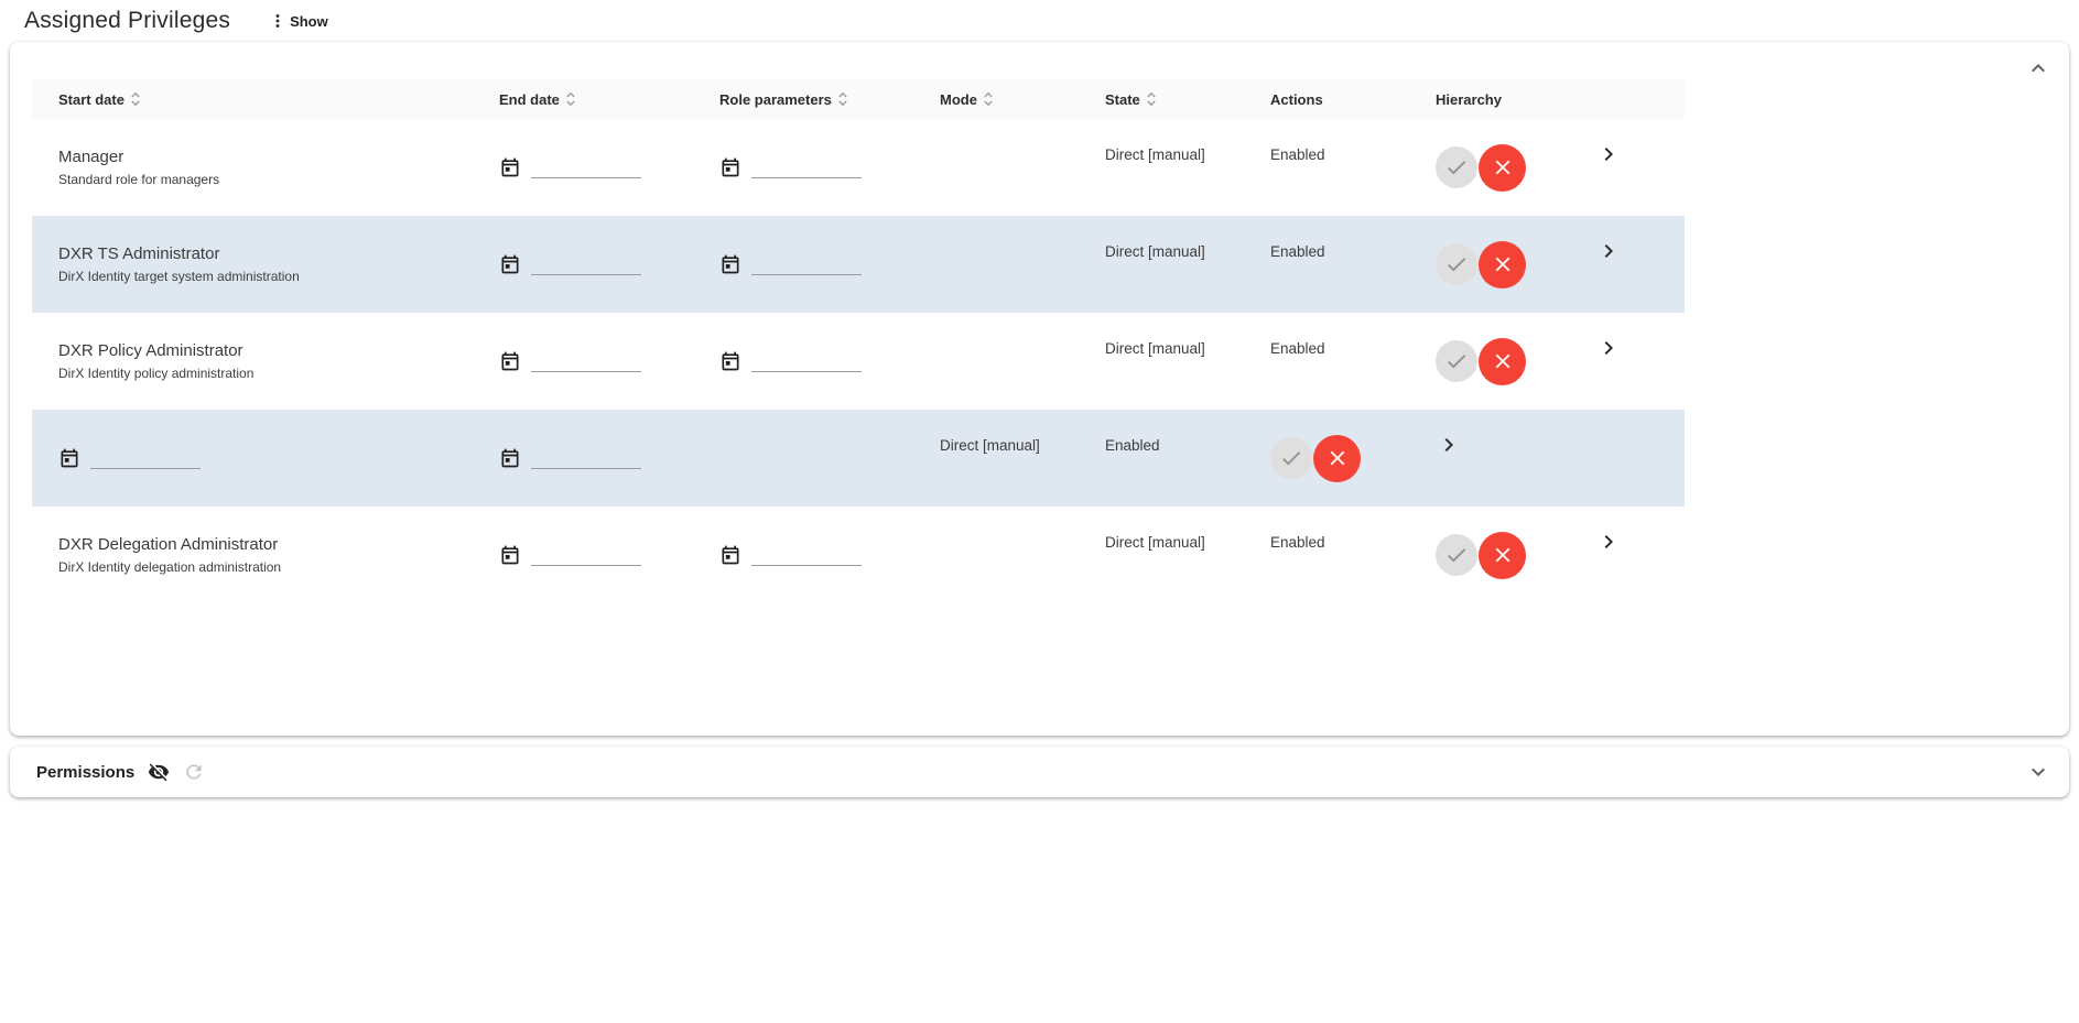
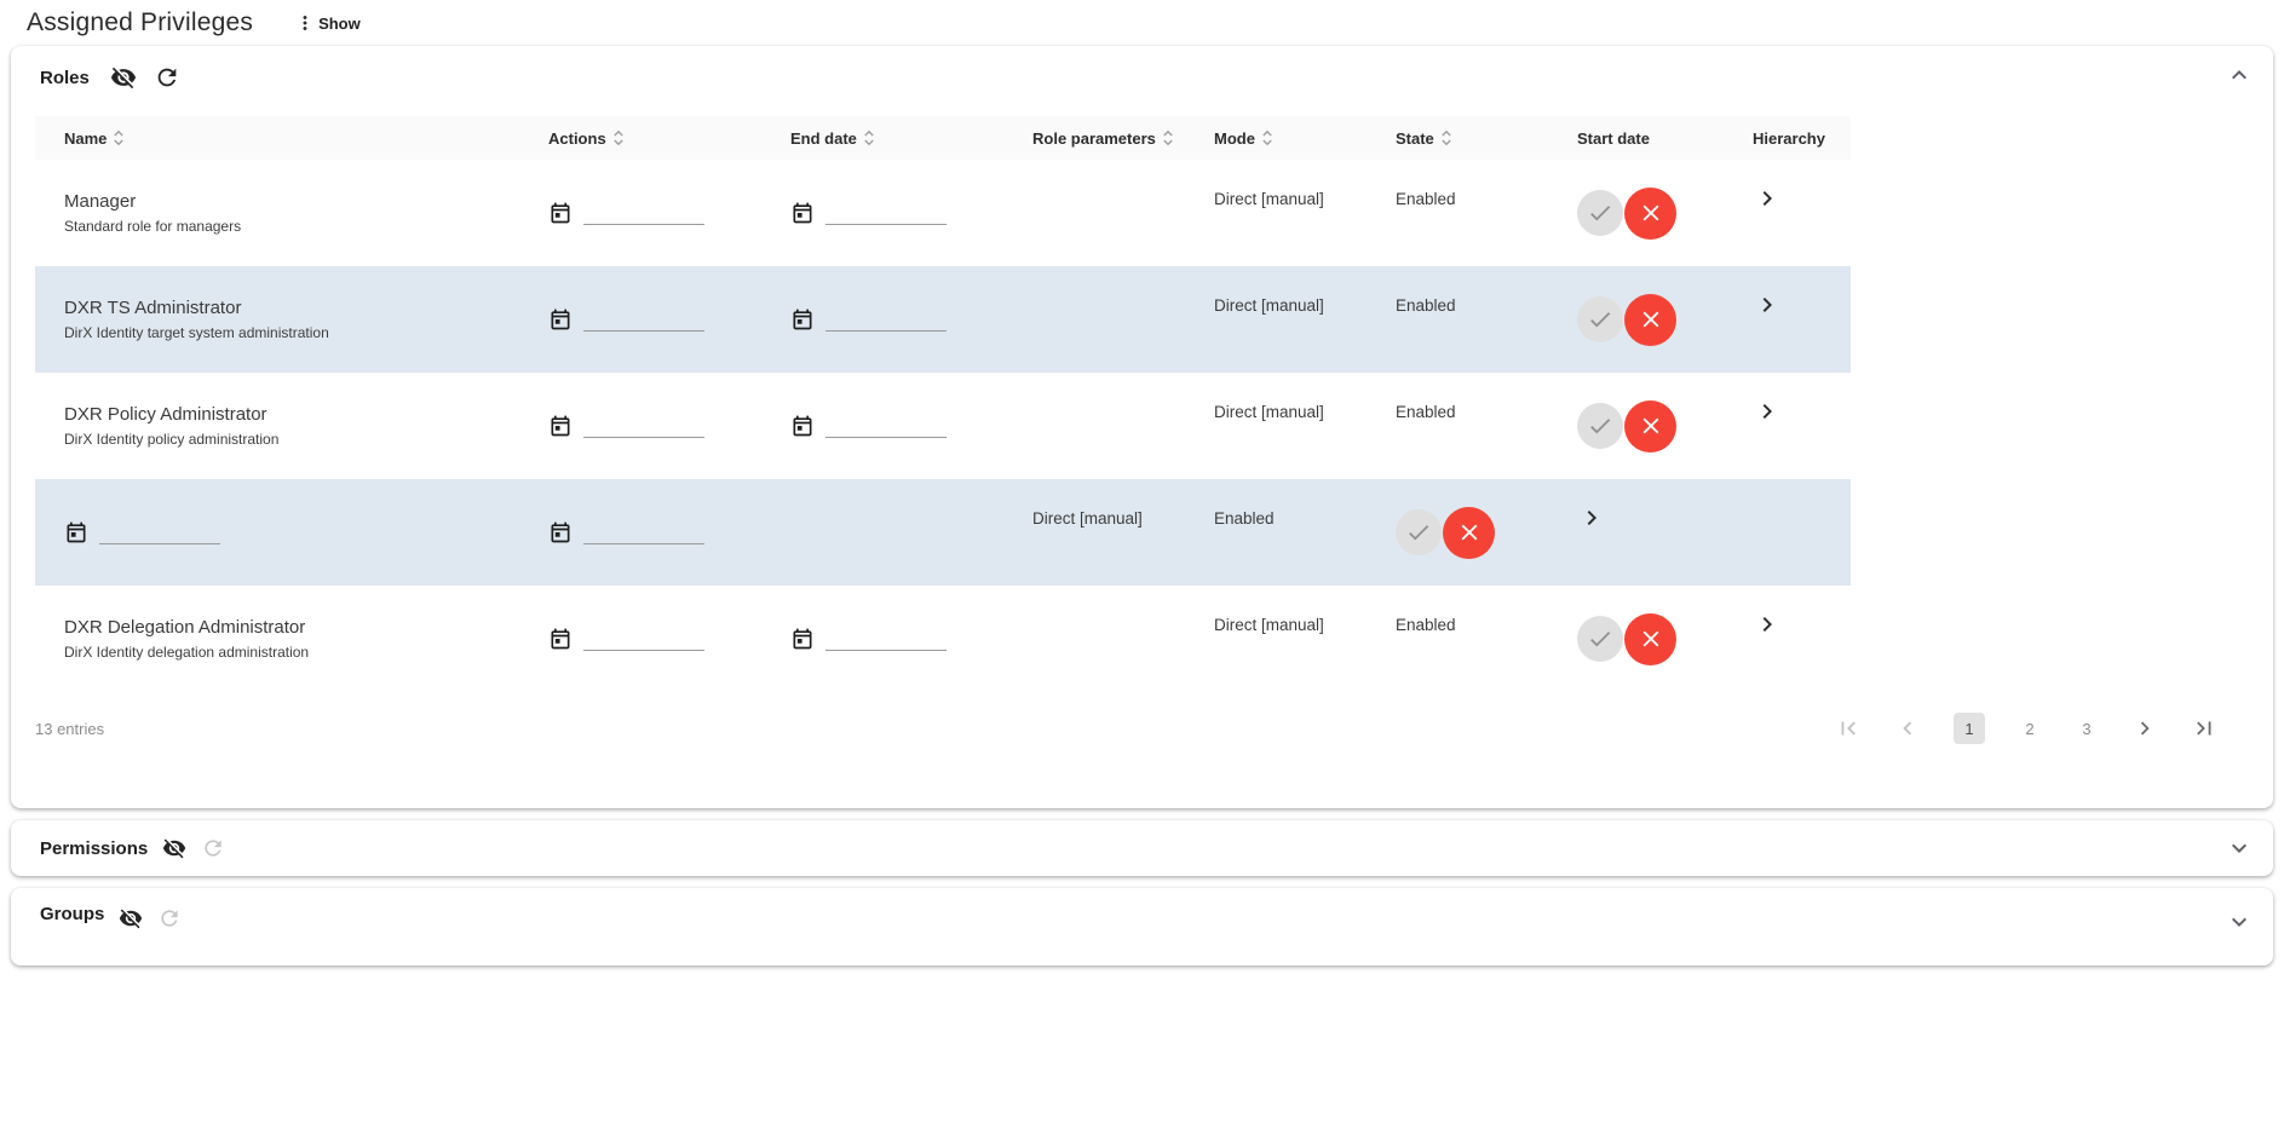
  Assigned Privileges
  Show
+ Roles
+ Name
- Start date
+ Actions
  End date
  Role parameters
  Mode
  State
- Actions
+ Start date
  Hierarchy
  Manager
  Standard role for managers
  Direct [manual]
  Enabled
  DXR TS Administrator
  DirX Identity target system administration
  Direct [manual]
  Enabled
  DXR Policy Administrator
  DirX Identity policy administration
  Direct [manual]
  Enabled
  Direct [manual]
  Enabled
  DXR Delegation Administrator
  DirX Identity delegation administration
  Direct [manual]
  Enabled
+ 13 entries
+ 1
+ 2
+ 3
  Permissions
+ Groups
